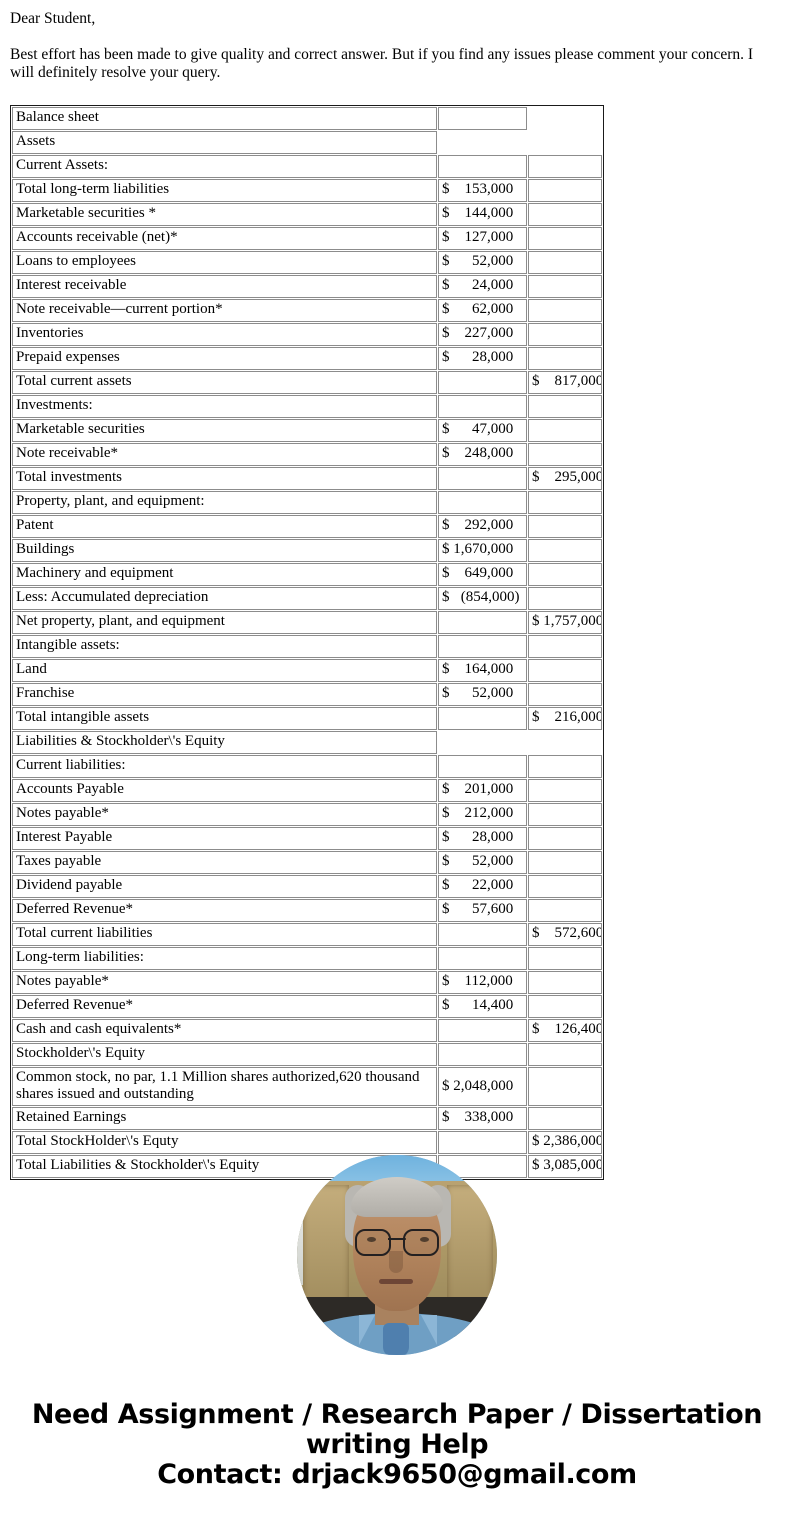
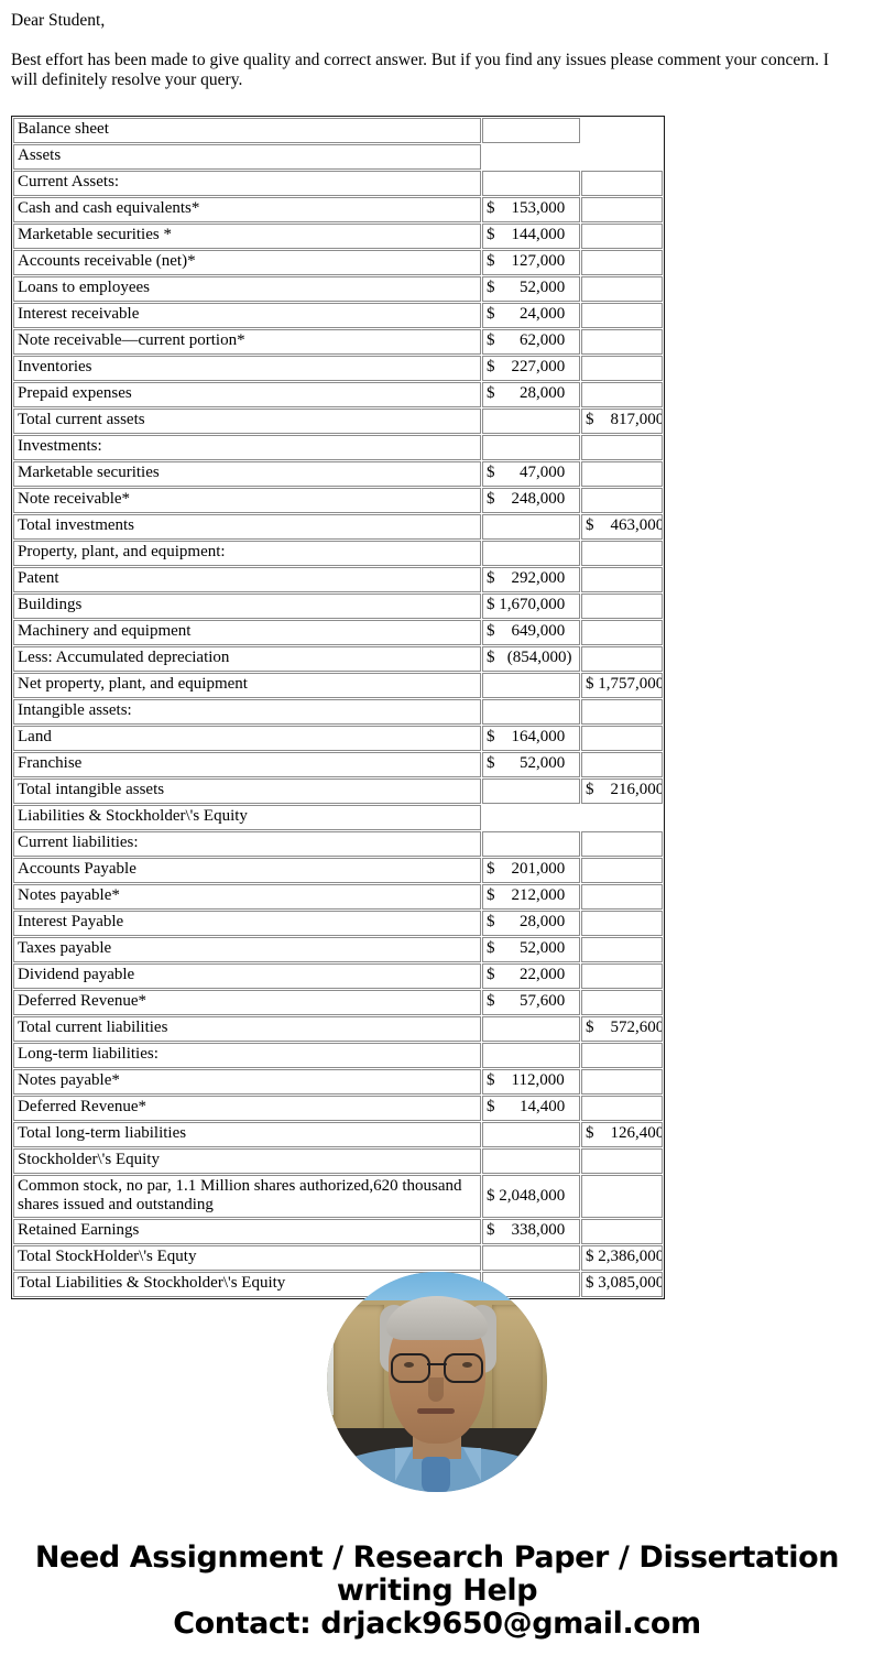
  Dear Student,
  Best effort has been made to give quality and correct answer. But if you find any issues please comment your concern. I will definitely resolve your query.
  Balance sheet
  Assets
  Current Assets:
- Total long-term liabilities	$ 153,000
+ Cash and cash equivalents*	$ 153,000
  Marketable securities *	$ 144,000
  Accounts receivable (net)*	$ 127,000
  Loans to employees	$ 52,000
  Interest receivable	$ 24,000
  Note receivable—current portion*	$ 62,000
  Inventories	$ 227,000
  Prepaid expenses	$ 28,000
  Total current assets		$ 817,000
  Investments:
  Marketable securities	$ 47,000
  Note receivable*	$ 248,000
- Total investments		$ 295,000
+ Total investments		$ 463,000
  Property, plant, and equipment:
  Patent	$ 292,000
  Buildings	$ 1,670,000
  Machinery and equipment	$ 649,000
  Less: Accumulated depreciation	$ (854,000)
  Net property, plant, and equipment		$ 1,757,000
  Intangible assets:
  Land	$ 164,000
  Franchise	$ 52,000
  Total intangible assets		$ 216,000
  Liabilities & Stockholder\'s Equity
  Current liabilities:
  Accounts Payable	$ 201,000
  Notes payable*	$ 212,000
  Interest Payable	$ 28,000
  Taxes payable	$ 52,000
  Dividend payable	$ 22,000
  Deferred Revenue*	$ 57,600
  Total current liabilities		$ 572,600
  Long-term liabilities:
  Notes payable*	$ 112,000
  Deferred Revenue*	$ 14,400
- Cash and cash equivalents*		$ 126,400
+ Total long-term liabilities		$ 126,400
  Stockholder\'s Equity
  Common stock, no par, 1.1 Million shares authorized,620 thousand shares issued and outstanding	$ 2,048,000
  Retained Earnings	$ 338,000
  Total StockHolder\'s Equty		$ 2,386,000
  Total Liabilities & Stockholder\'s Equity		$ 3,085,000
  Need Assignment / Research Paper / Dissertation
  writing Help
  Contact: drjack9650@gmail.com
